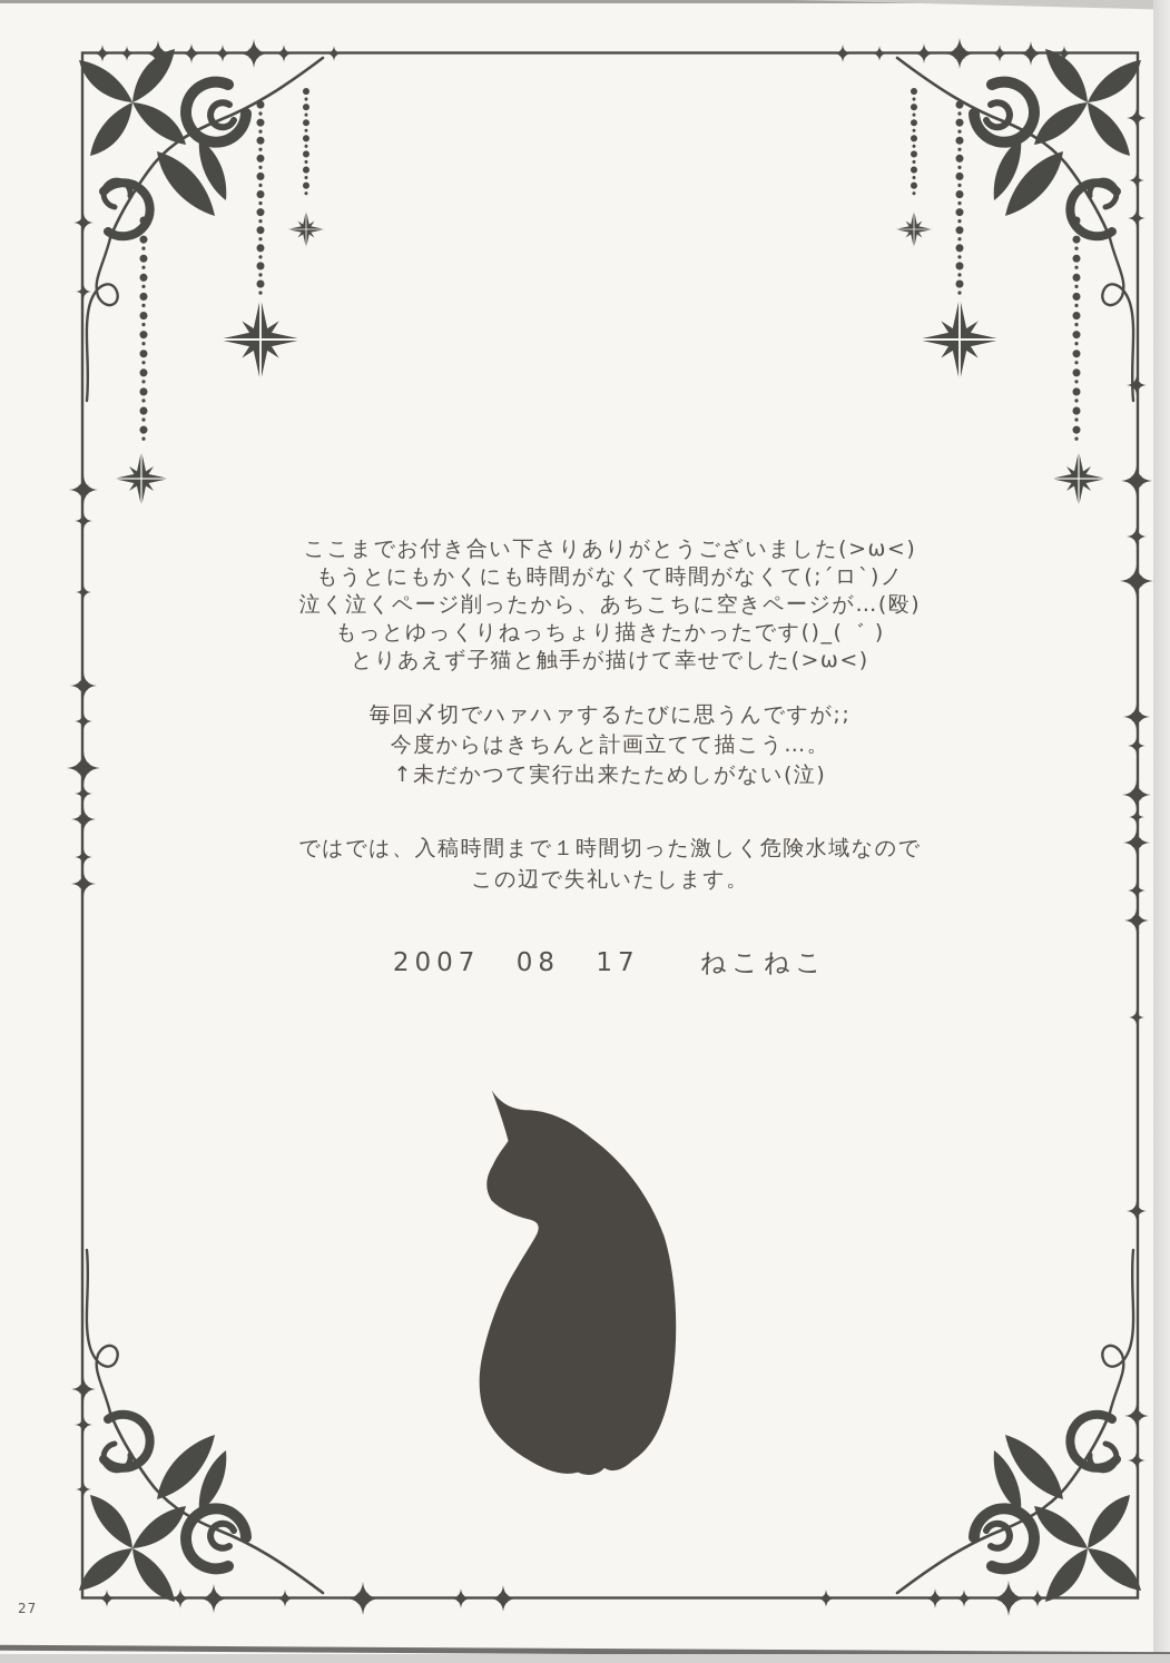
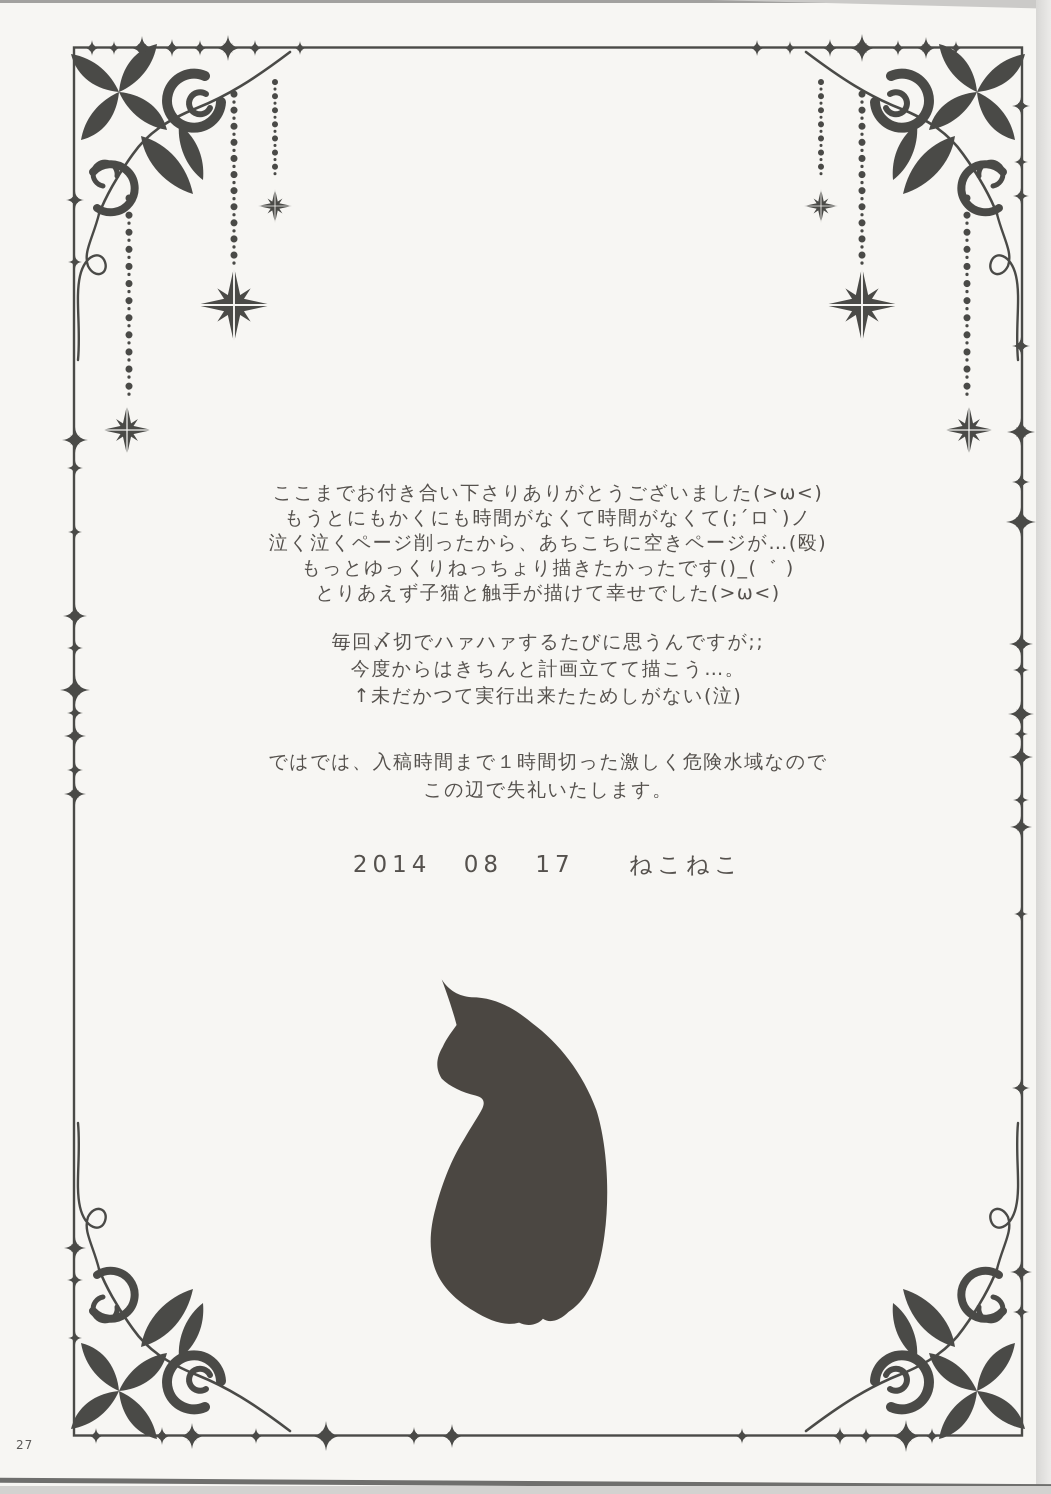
  ここまでお付き合い下さりありがとうございました(>ω<)
  もうとにもかくにも時間がなくて時間がなくて(;´ロ`)ノ
  泣く泣くページ削ったから、あちこちに空きページが…(殴)
  もっとゆっくりねっちょり描きたかったです()_(゛ )
  とりあえず子猫と触手が描けて幸せでした(>ω<)
  毎回〆切でハァハァするたびに思うんですが;;
  今度からはきちんと計画立てて描こう…。
  ↑未だかつて実行出来たためしがない(泣)
  ではでは、入稿時間まで１時間切った激しく危険水域なので
  この辺で失礼いたします。
- 2007 08 17 ねこねこ
+ 2014 08 17 ねこねこ
  27
